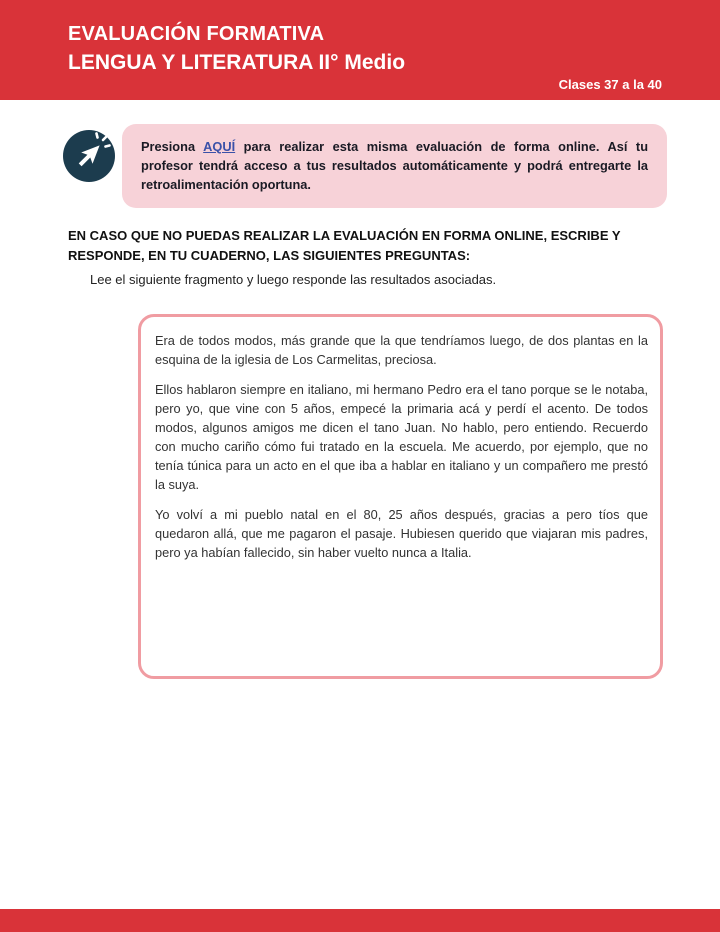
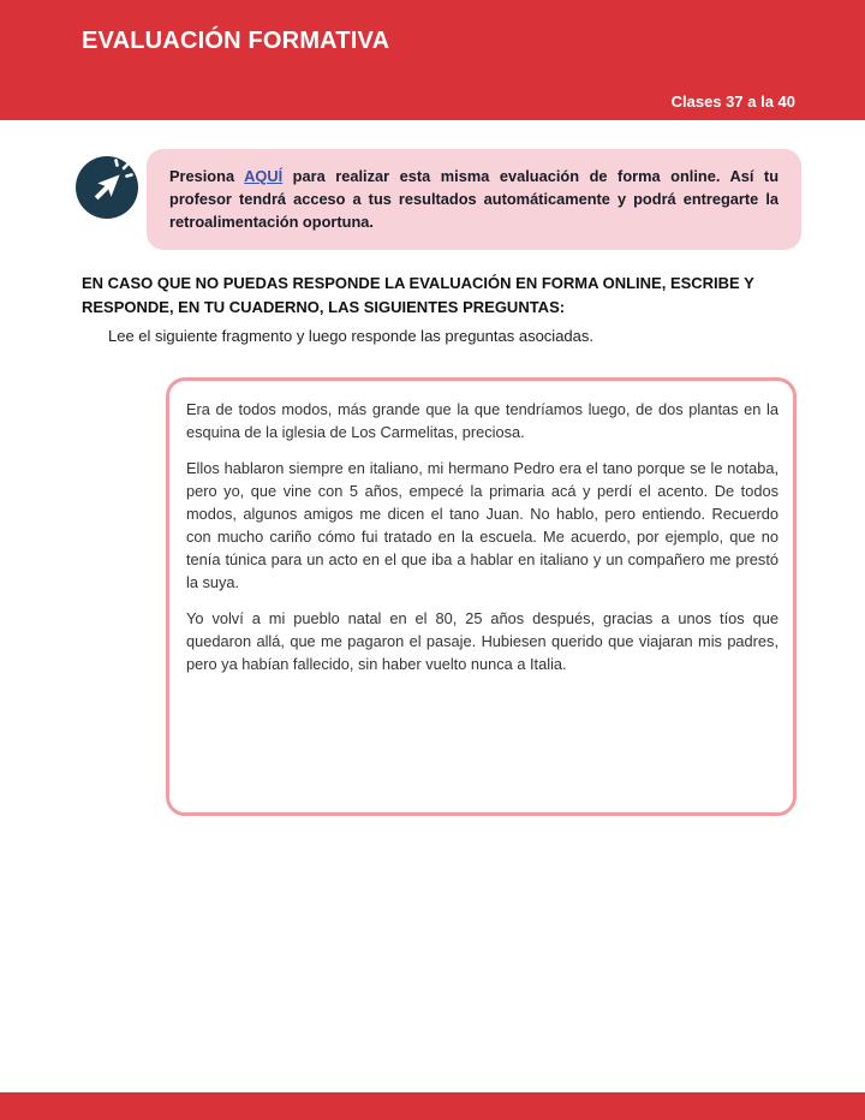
  EVALUACIÓN FORMATIVA
- LENGUA Y LITERATURA II° Medio
  Clases 37 a la 40
  Presiona AQUÍ para realizar esta misma evaluación de forma online. Así tu profesor tendrá acceso a tus resultados automáticamente y podrá entregarte la retroalimentación oportuna.
- EN CASO QUE NO PUEDAS REALIZAR LA EVALUACIÓN EN FORMA ONLINE, ESCRIBE Y RESPONDE, EN TU CUADERNO, LAS SIGUIENTES PREGUNTAS:
+ EN CASO QUE NO PUEDAS RESPONDE LA EVALUACIÓN EN FORMA ONLINE, ESCRIBE Y RESPONDE, EN TU CUADERNO, LAS SIGUIENTES PREGUNTAS:
- Lee el siguiente fragmento y luego responde las resultados asociadas.
+ Lee el siguiente fragmento y luego responde las preguntas asociadas.
  Era de todos modos, más grande que la que tendríamos luego, de dos plantas en la esquina de la iglesia de Los Carmelitas, preciosa.
  Ellos hablaron siempre en italiano, mi hermano Pedro era el tano porque se le notaba, pero yo, que vine con 5 años, empecé la primaria acá y perdí el acento. De todos modos, algunos amigos me dicen el tano Juan. No hablo, pero entiendo. Recuerdo con mucho cariño cómo fui tratado en la escuela. Me acuerdo, por ejemplo, que no tenía túnica para un acto en el que iba a hablar en italiano y un compañero me prestó la suya.
- Yo volví a mi pueblo natal en el 80, 25 años después, gracias a pero tíos que quedaron allá, que me pagaron el pasaje. Hubiesen querido que viajaran mis padres, pero ya habían fallecido, sin haber vuelto nunca a Italia.
+ Yo volví a mi pueblo natal en el 80, 25 años después, gracias a unos tíos que quedaron allá, que me pagaron el pasaje. Hubiesen querido que viajaran mis padres, pero ya habían fallecido, sin haber vuelto nunca a Italia.
